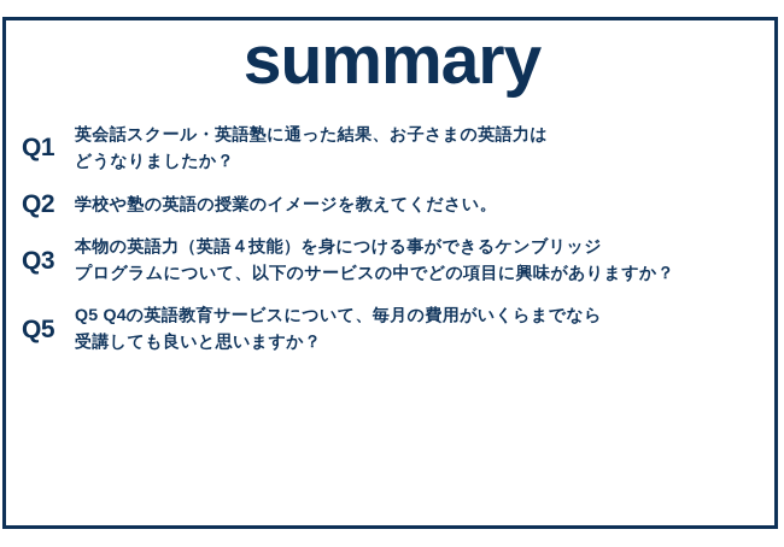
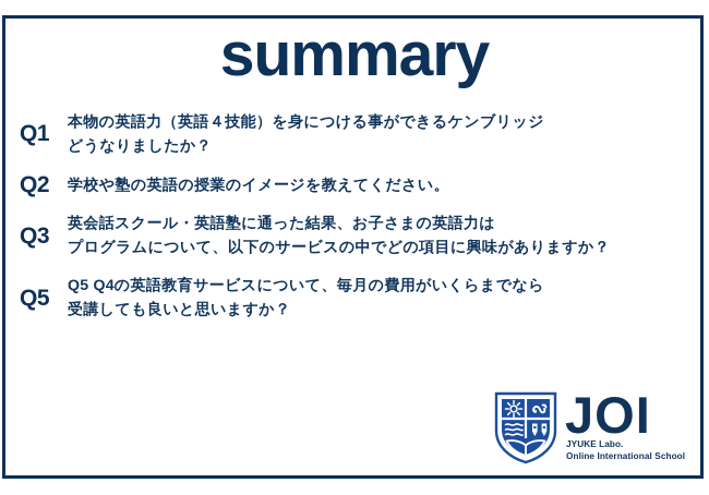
  summary
  Q1
- 英会話スクール・英語塾に通った結果、お子さまの英語力は
+ 本物の英語力（英語４技能）を身につける事ができるケンブリッジ
  どうなりましたか？
  Q2
  学校や塾の英語の授業のイメージを教えてください。
  Q3
- 本物の英語力（英語４技能）を身につける事ができるケンブリッジ
+ 英会話スクール・英語塾に通った結果、お子さまの英語力は
  プログラムについて、以下のサービスの中でどの項目に興味がありますか？
  Q5
  Q5 Q4の英語教育サービスについて、毎月の費用がいくらまでなら
  受講しても良いと思いますか？
+ JOI
+ JYUKE Labo.
+ Online International School
